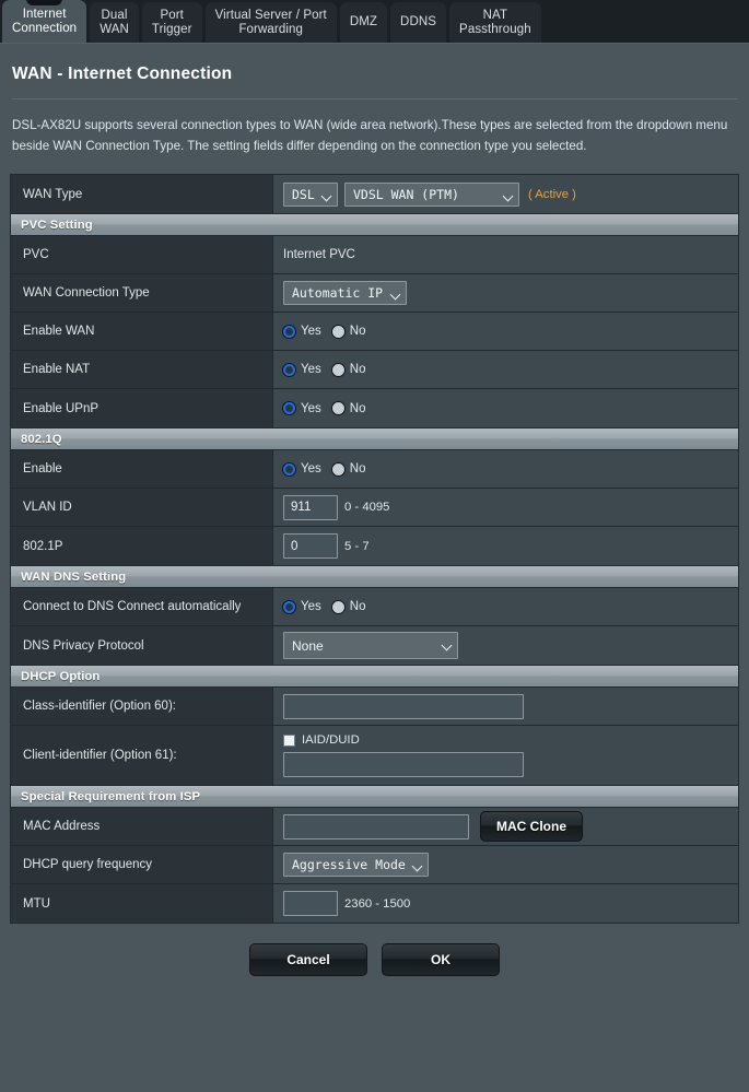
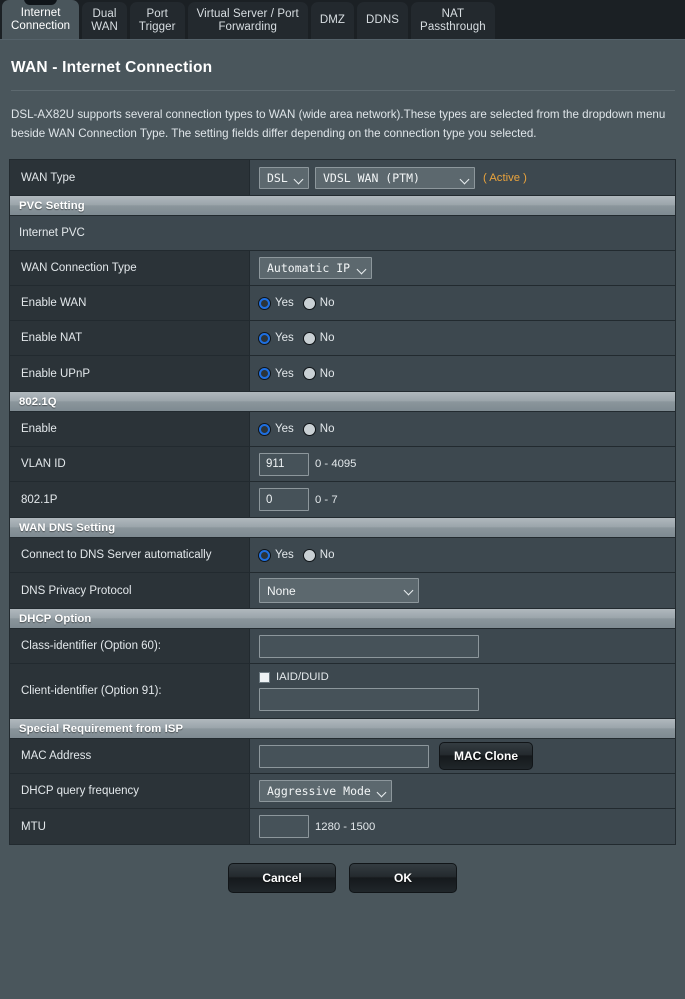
  Internet
  Connection
  Dual
  WAN
  Port
  Trigger
  Virtual Server / Port
  Forwarding
  DMZ
  DDNS
  NAT
  Passthrough
  WAN - Internet Connection
  DSL-AX82U supports several connection types to WAN (wide area network).These types are selected from the dropdown menu beside WAN Connection Type. The setting fields differ depending on the connection type you selected.
  WAN Type
  DSL
  VDSL WAN (PTM)
  ( Active )
  PVC Setting
- PVC
  Internet PVC
  WAN Connection Type
  Automatic IP
  Enable WAN
  Yes
  No
  Enable NAT
  Yes
  No
  Enable UPnP
  Yes
  No
  802.1Q
  Enable
  Yes
  No
  VLAN ID
  911
  0 - 4095
  802.1P
  0
- 5 - 7
+ 0 - 7
  WAN DNS Setting
- Connect to DNS Connect automatically
+ Connect to DNS Server automatically
  Yes
  No
  DNS Privacy Protocol
  None
  DHCP Option
  Class-identifier (Option 60):
- Client-identifier (Option 61):
+ Client-identifier (Option 91):
  IAID/DUID
  Special Requirement from ISP
  MAC Address
  MAC Clone
  DHCP query frequency
  Aggressive Mode
  MTU
- 2360 - 1500
+ 1280 - 1500
  Cancel
  OK
